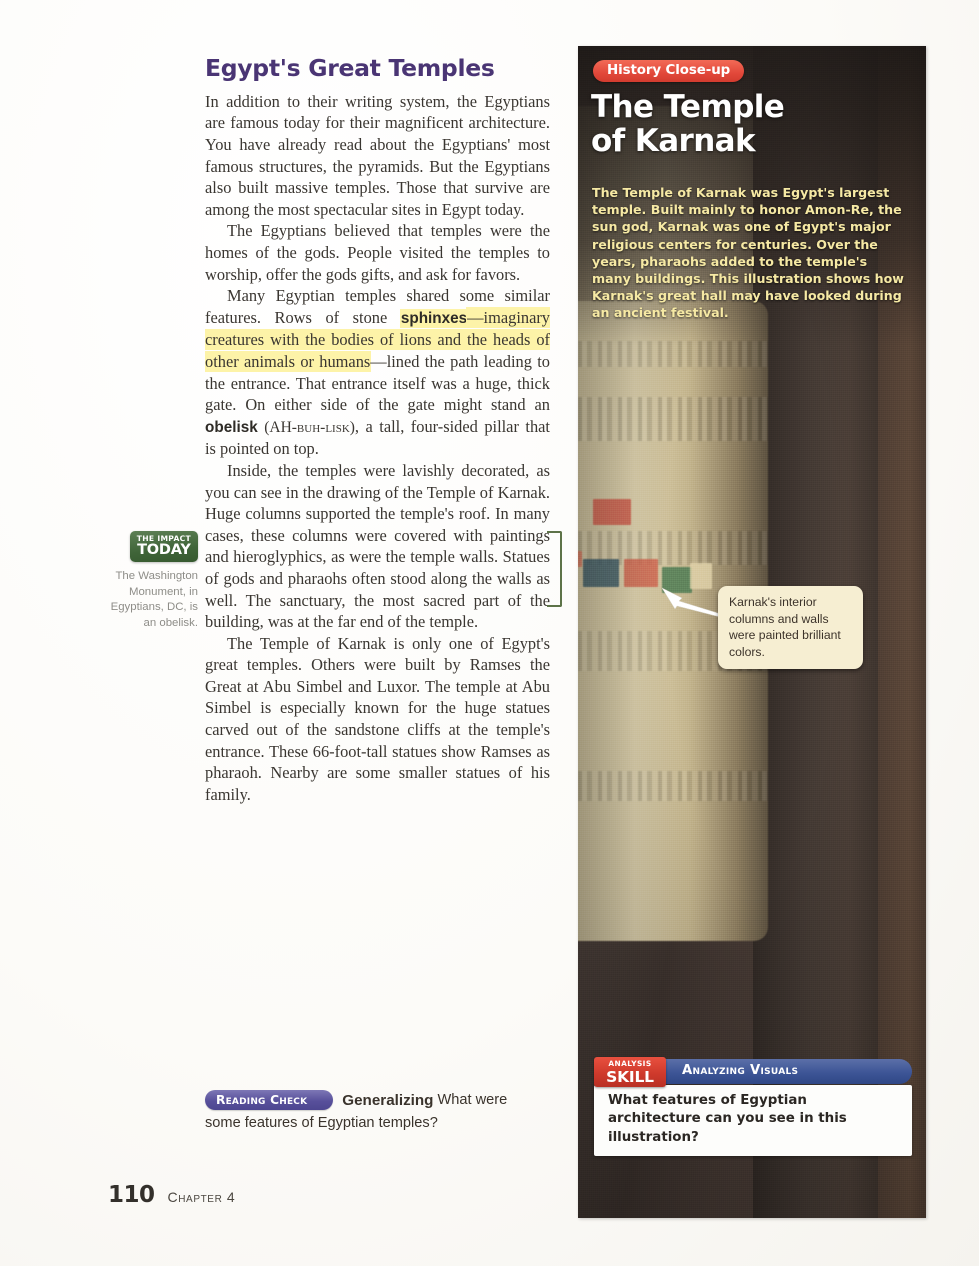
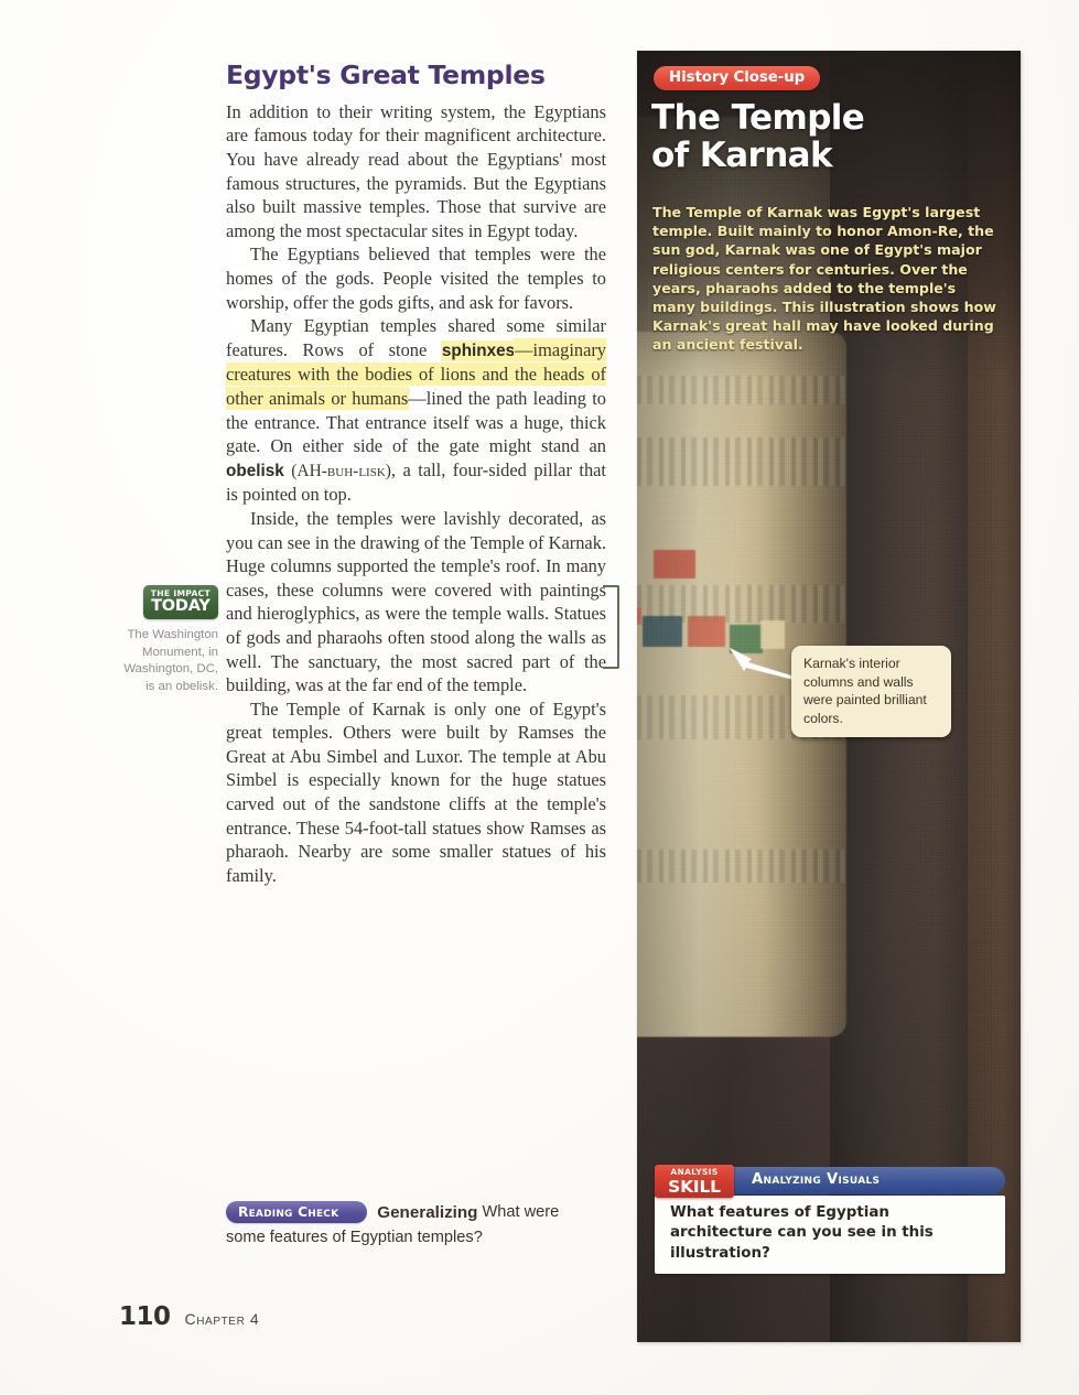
  Egypt's Great Temples
  In addition to their writing system, the Egyptians are famous today for their magnificent architecture. You have already read about the Egyptians' most famous structures, the pyramids. But the Egyptians also built massive temples. Those that survive are among the most spectacular sites in Egypt today.
  The Egyptians believed that temples were the homes of the gods. People visited the temples to worship, offer the gods gifts, and ask for favors.
  Many Egyptian temples shared some similar features. Rows of stone sphinxes—imaginary creatures with the bodies of lions and the heads of other animals or humans—lined the path leading to the entrance. That entrance itself was a huge, thick gate. On either side of the gate might stand an obelisk (AH-buh-lisk), a tall, four-sided pillar that is pointed on top.
  Inside, the temples were lavishly decorated, as you can see in the drawing of the Temple of Karnak. Huge columns supported the temple's roof. In many cases, these columns were covered with paintings and hieroglyphics, as were the temple walls. Statues of gods and pharaohs often stood along the walls as well. The sanctuary, the most sacred part of the building, was at the far end of the temple.
- The Temple of Karnak is only one of Egypt's great temples. Others were built by Ramses the Great at Abu Simbel and Luxor. The temple at Abu Simbel is especially known for the huge statues carved out of the sandstone cliffs at the temple's entrance. These 66-foot-tall statues show Ramses as pharaoh. Nearby are some smaller statues of his family.
+ The Temple of Karnak is only one of Egypt's great temples. Others were built by Ramses the Great at Abu Simbel and Luxor. The temple at Abu Simbel is especially known for the huge statues carved out of the sandstone cliffs at the temple's entrance. These 54-foot-tall statues show Ramses as pharaoh. Nearby are some smaller statues of his family.
  THE IMPACT
  TODAY
- The Washington Monument, in Egyptians, DC, is an obelisk.
+ The Washington Monument, in Washington, DC, is an obelisk.
  Reading Check Generalizing What were
  some features of Egyptian temples?
  110 Chapter 4
  History Close-up
  The Temple
  of Karnak
  The Temple of Karnak was Egypt's largest temple. Built mainly to honor Amon-Re, the sun god, Karnak was one of Egypt's major religious centers for centuries. Over the years, pharaohs added to the temple's many buildings. This illustration shows how Karnak's great hall may have looked during an ancient festival.
  Karnak's interior columns and walls were painted brilliant colors.
  Analyzing Visuals
  ANALYSIS
  SKILL
  What features of Egyptian architecture can you see in this illustration?
